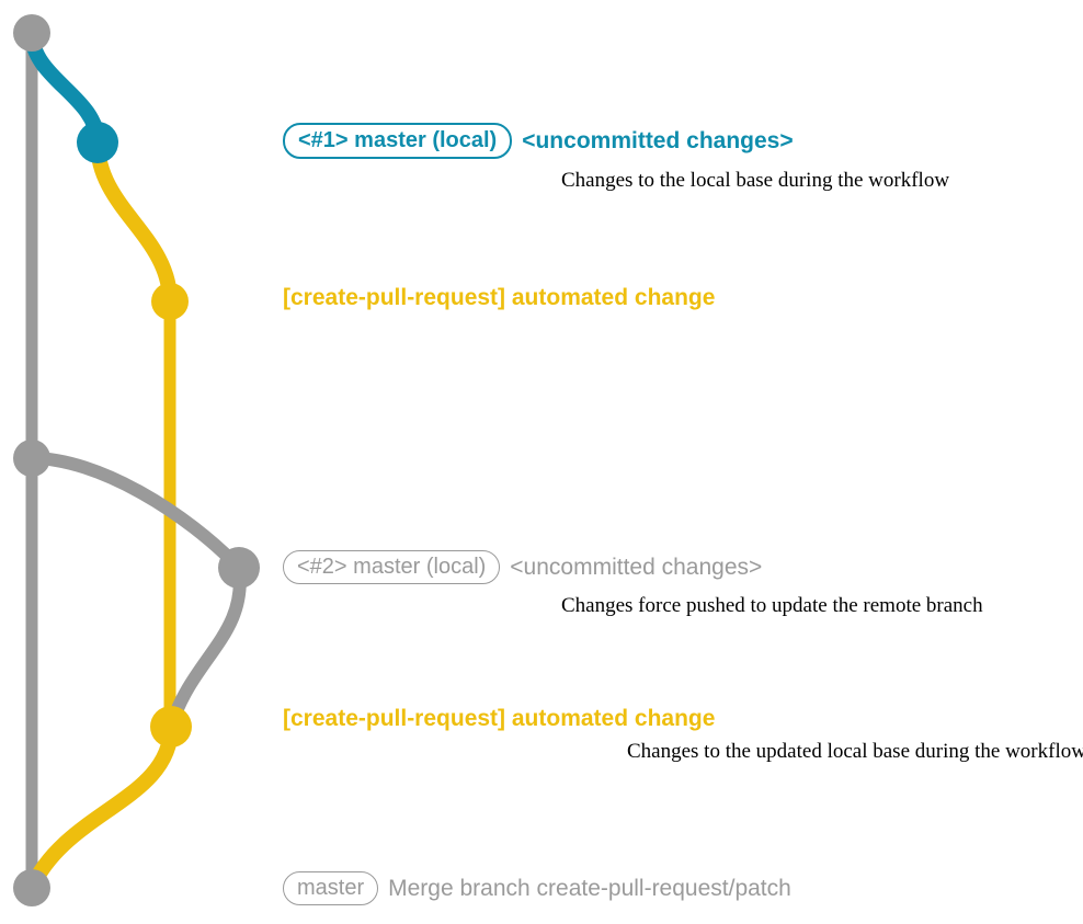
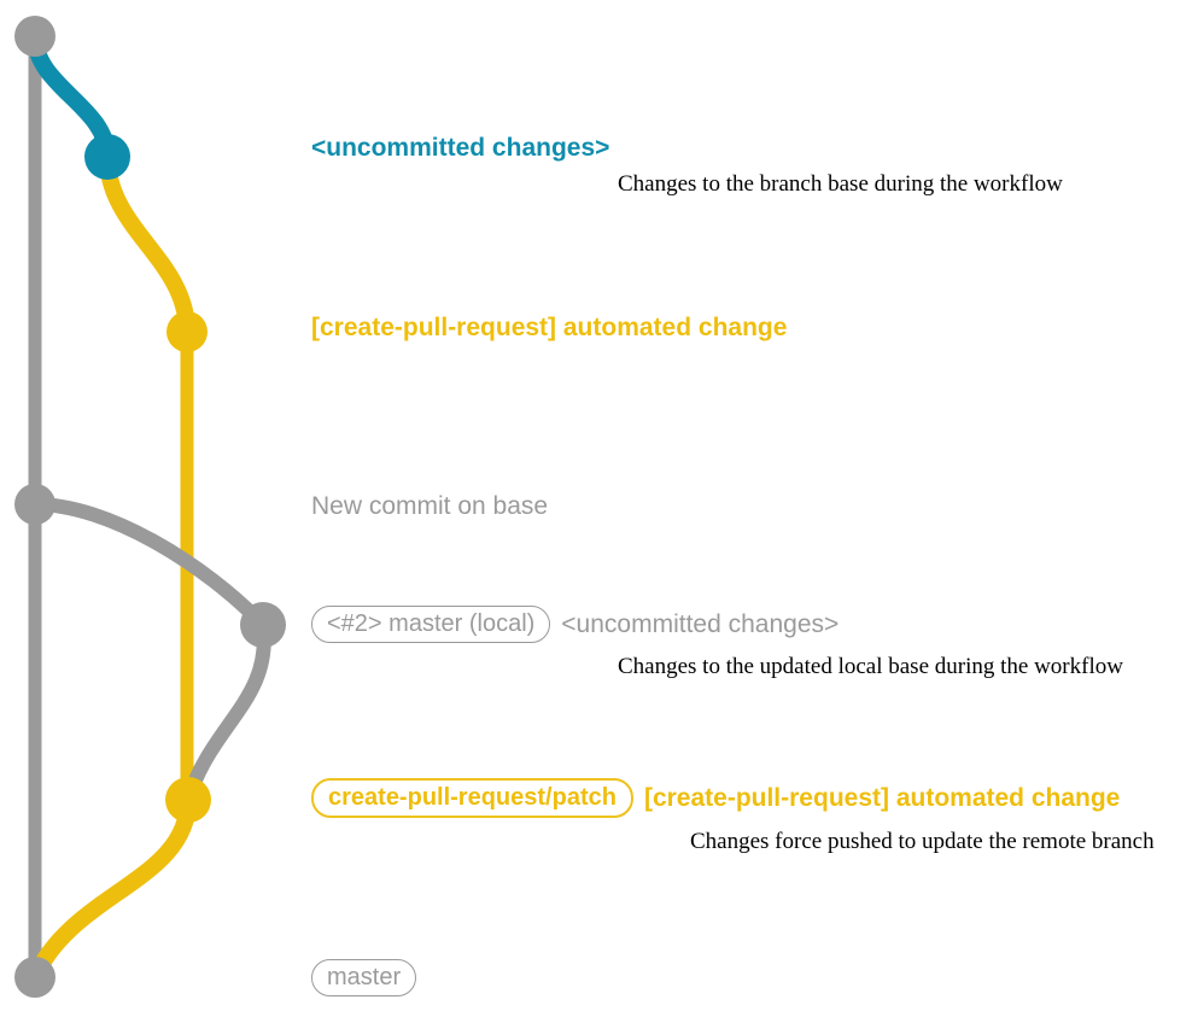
- <#1> master (local)
  <uncommitted changes>
- Changes to the local base during the workflow
+ Changes to the branch base during the workflow
  [create-pull-request] automated change
+ New commit on base
  <#2> master (local)
  <uncommitted changes>
- Changes force pushed to update the remote branch
+ Changes to the updated local base during the workflow
+ create-pull-request/patch
  [create-pull-request] automated change
- Changes to the updated local base during the workflow
+ Changes force pushed to update the remote branch
  master
- Merge branch create-pull-request/patch
